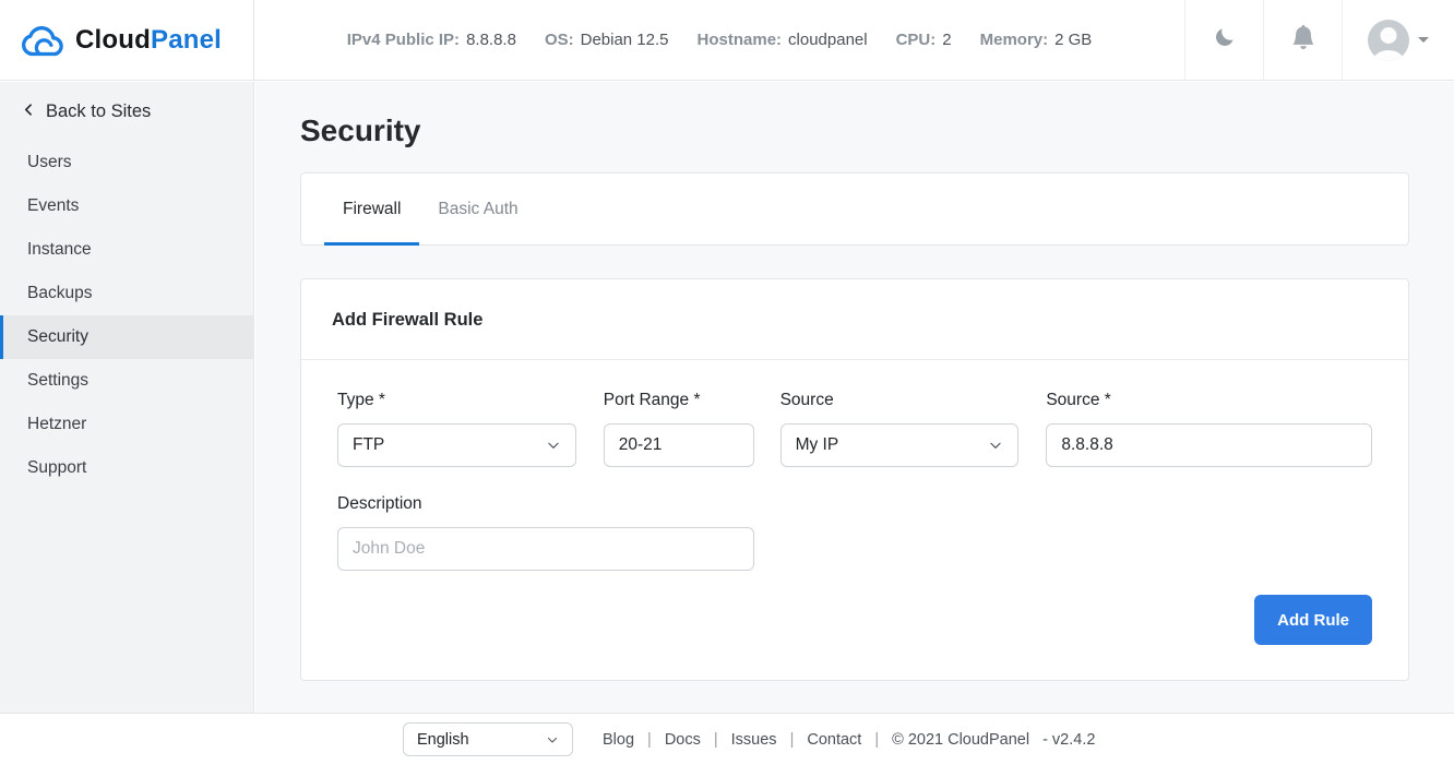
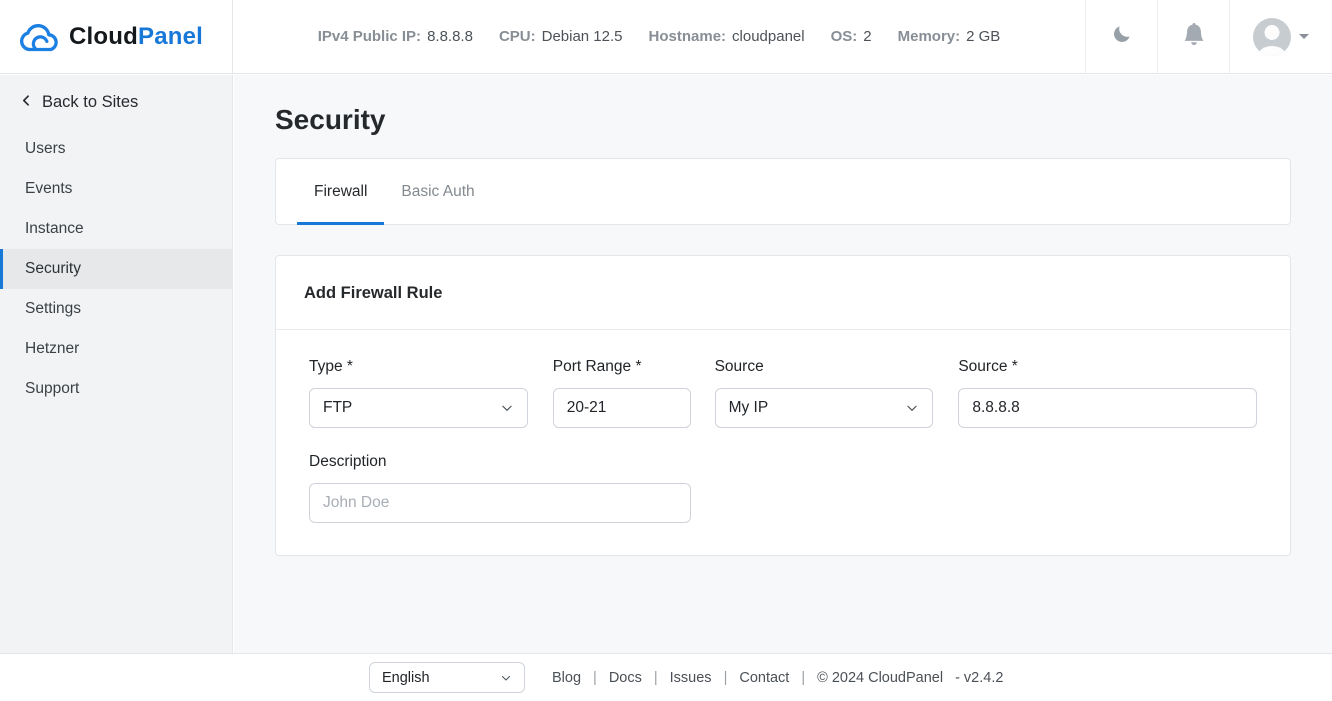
  CloudPanel
  IPv4 Public IP: 8.8.8.8
- OS: Debian 12.5
+ CPU: Debian 12.5
  Hostname: cloudpanel
- CPU: 2
+ OS: 2
  Memory: 2 GB
  Back to Sites
  Users
  Events
  Instance
- Backups
  Security
  Settings
  Hetzner
  Support
  Security
  Firewall
  Basic Auth
  Add Firewall Rule
  Type *
  FTP
  Port Range *
  20-21
  Source
  My IP
  Source *
  8.8.8.8
  Description
  John Doe
- Add Rule
  English
  Blog
  |
  Docs
  |
  Issues
  |
  Contact
  |
- © 2021 CloudPanel
+ © 2024 CloudPanel
  - v2.4.2
